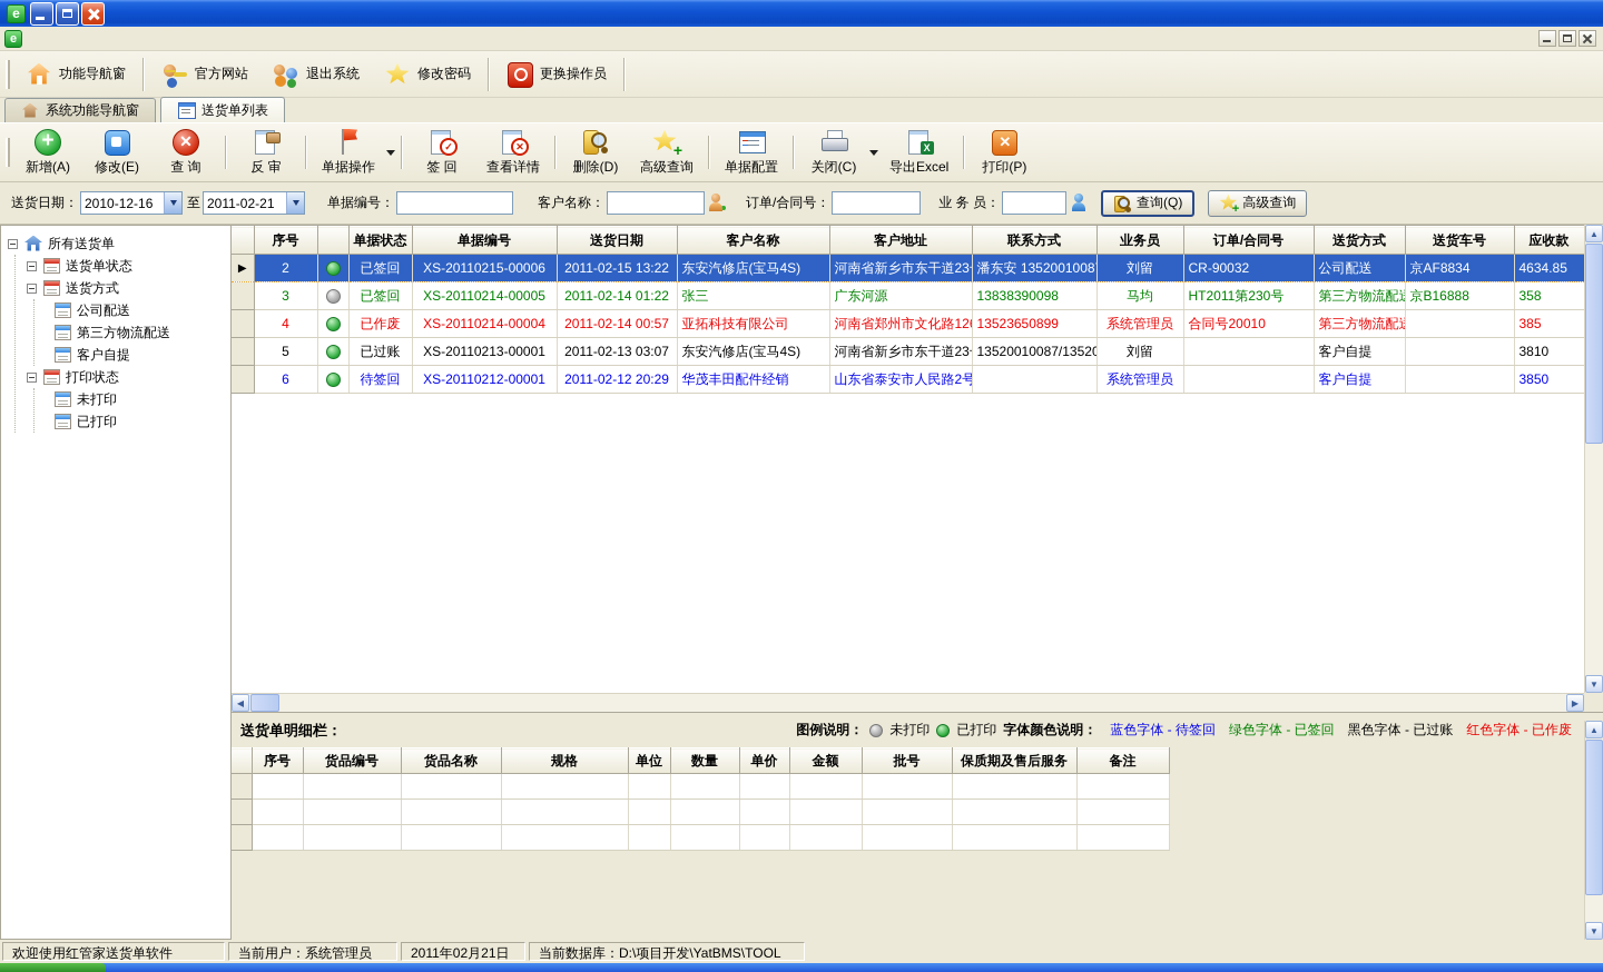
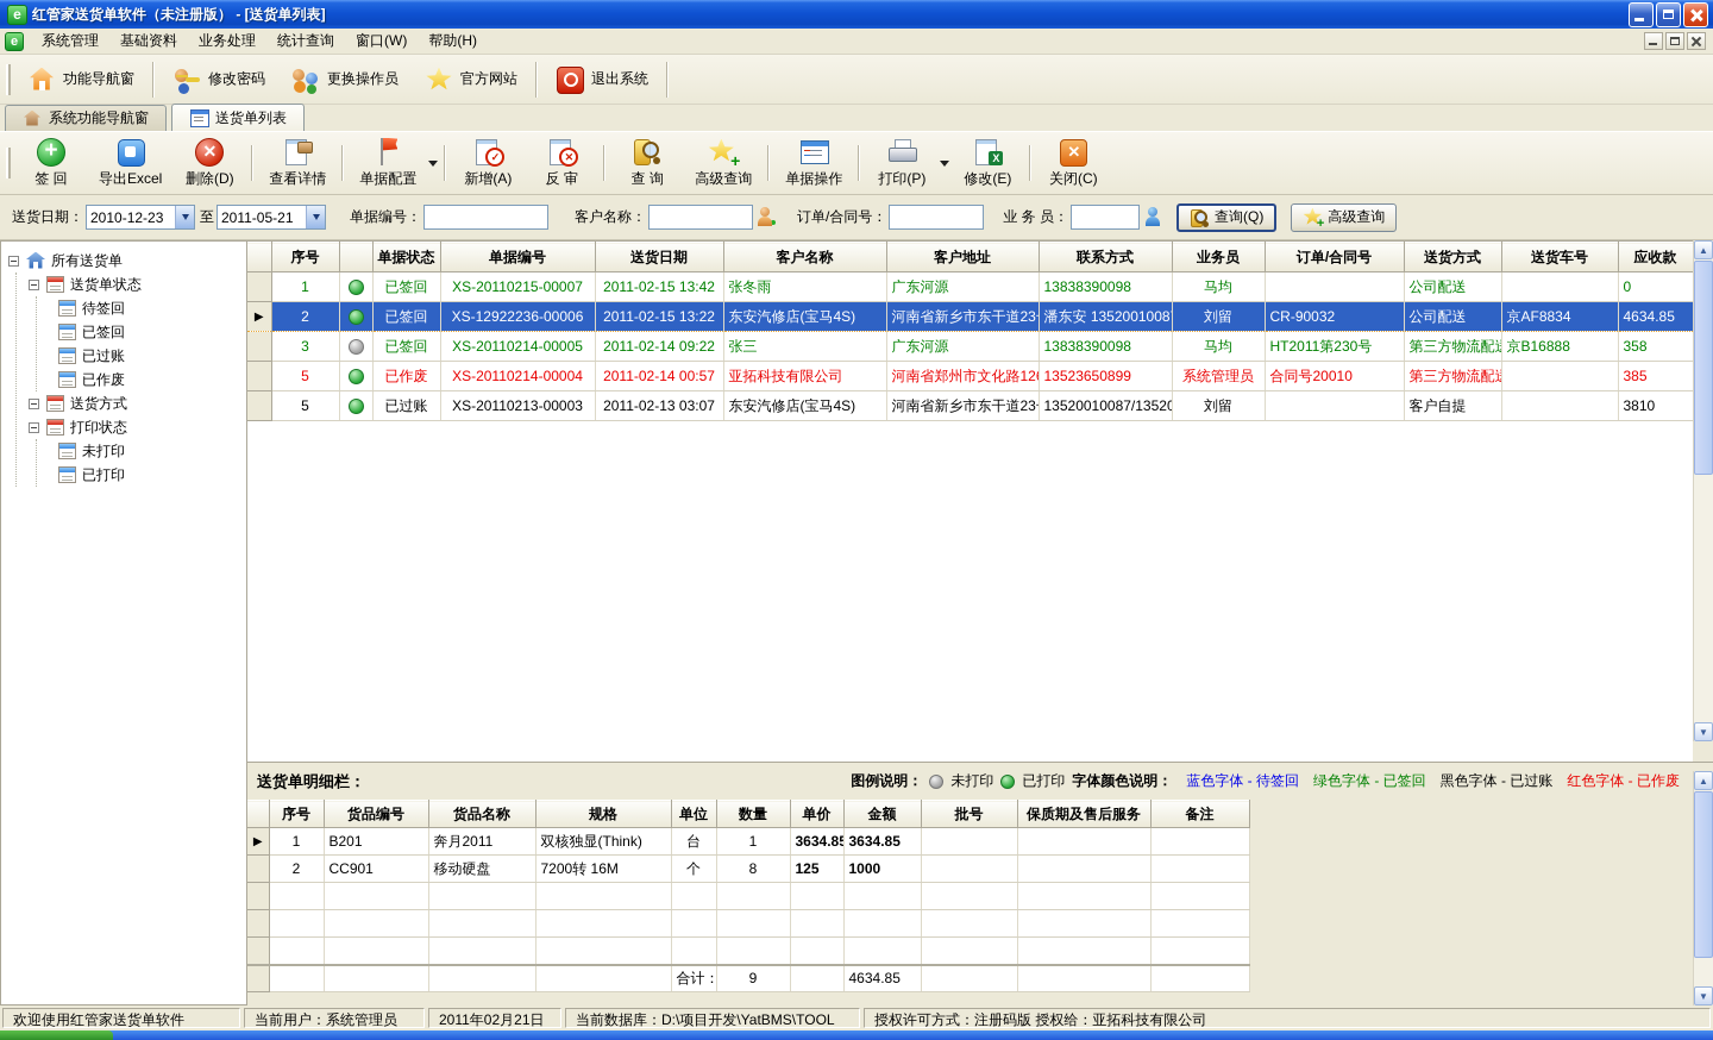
  e
+ 红管家送货单软件（未注册版） - [送货单列表]
  e
+ 系统管理
+ 基础资料
+ 业务处理
+ 统计查询
+ 窗口(W)
+ 帮助(H)
  功能导航窗
- 官方网站
+ 修改密码
- 退出系统
+ 更换操作员
- 修改密码
+ 官方网站
- 更换操作员
+ 退出系统
  系统功能导航窗
  送货单列表
- 新增(A)
+ 签 回
- 修改(E)
+ 导出Excel
- 查 询
+ 删除(D)
- 反 审
+ 查看详情
- 单据操作
+ 单据配置
- 签 回
+ 新增(A)
- 查看详情
+ 反 审
- 删除(D)
+ 查 询
  高级查询
- 单据配置
+ 单据操作
- 关闭(C)
+ 打印(P)
- 导出Excel
+ 修改(E)
- 打印(P)
+ 关闭(C)
  送货日期：
- 2010-12-16
+ 2010-12-23
  至
- 2011-02-21
+ 2011-05-21
  单据编号：
  客户名称：
  订单/合同号：
  业 务 员：
  查询(Q)
  高级查询
  所有送货单
  送货单状态
+ 待签回
+ 已签回
+ 已过账
+ 已作废
  送货方式
- 公司配送
- 第三方物流配送
- 客户自提
  打印状态
  未打印
  已打印
  	序号		单据状态	单据编号	送货日期	客户名称	客户地址	联系方式	业务员	订单/合同号	送货方式	送货车号	应收款
+ 	1		已签回	XS-20110215-00007	2011-02-15 13:42	张冬雨	广东河源	13838390098	马均		公司配送		0
- ▶	2		已签回	XS-20110215-00006	2011-02-15 13:22	东安汽修店(宝马4S)	河南省新乡市东干道23	潘东安 1352001008	刘留	CR-90032	公司配送	京AF8834	4634.85
+ ▶	2		已签回	XS-12922236-00006	2011-02-15 13:22	东安汽修店(宝马4S)	河南省新乡市东干道23	潘东安 1352001008	刘留	CR-90032	公司配送	京AF8834	4634.85
- 	3		已签回	XS-20110214-00005	2011-02-14 01:22	张三	广东河源	13838390098	马均	HT2011第230号	第三方物流配	京B16888	358
+ 	3		已签回	XS-20110214-00005	2011-02-14 09:22	张三	广东河源	13838390098	马均	HT2011第230号	第三方物流配	京B16888	358
- 	4		已作废	XS-20110214-00004	2011-02-14 00:57	亚拓科技有限公司	河南省郑州市文化路12	13523650899	系统管理员	合同号20010	第三方物流配		385
+ 	5		已作废	XS-20110214-00004	2011-02-14 00:57	亚拓科技有限公司	河南省郑州市文化路12	13523650899	系统管理员	合同号20010	第三方物流配		385
- 	5		已过账	XS-20110213-00001	2011-02-13 03:07	东安汽修店(宝马4S)	河南省新乡市东干道23	13520010087/13520	刘留		客户自提		3810
+ 	5		已过账	XS-20110213-00003	2011-02-13 03:07	东安汽修店(宝马4S)	河南省新乡市东干道23	13520010087/13520	刘留		客户自提		3810
- 	6		待签回	XS-20110212-00001	2011-02-12 20:29	华茂丰田配件经销	山东省泰安市人民路2号		系统管理员		客户自提		3850
  ▲
  ▼
- ◀
- ▶
  送货单明细栏：
  图例说明：
  未打印
  已打印
  字体颜色说明：
  蓝色字体 - 待签回
  绿色字体 - 已签回
  黑色字体 - 已过账
  红色字体 - 已作废
  	序号	货品编号	货品名称	规格	单位	数量	单价	金额	批号	保质期及售后服务	备注
+ ▶	1	B201	奔月2011	双核独显(Think)	台	1	3634.85	3634.85
+ 	2	CC901	移动硬盘	7200转 16M	个	8	125	1000
+ 					合计：	9		4634.85
  ▲
  ▼
  欢迎使用红管家送货单软件
  当前用户：系统管理员
  2011年02月21日
  当前数据库：D:\项目开发\YatBMS\TOOL
+ 授权许可方式：注册码版 授权给：亚拓科技有限公司
